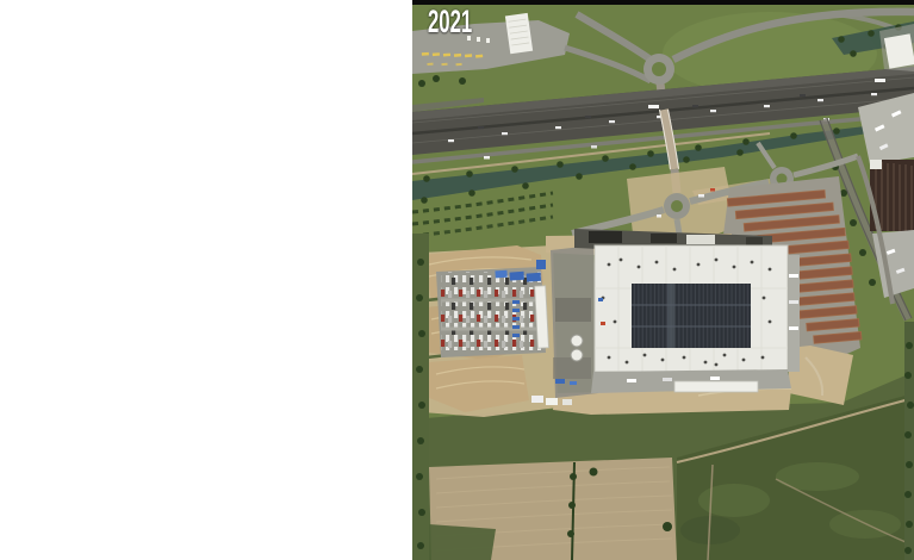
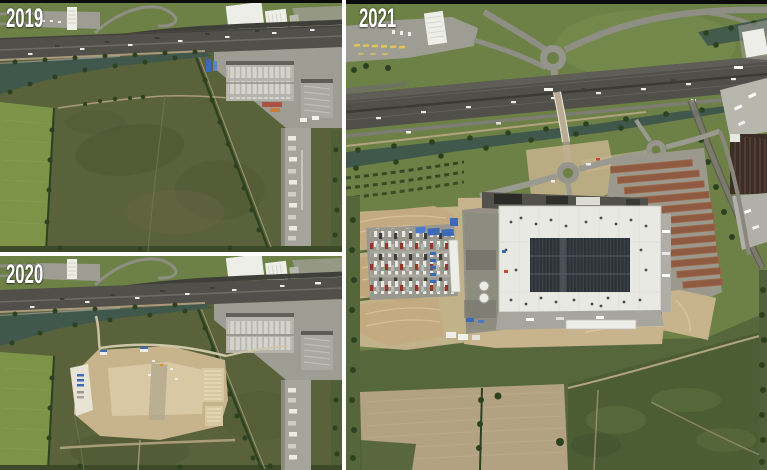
+ 2019
+ 2020
  2021
